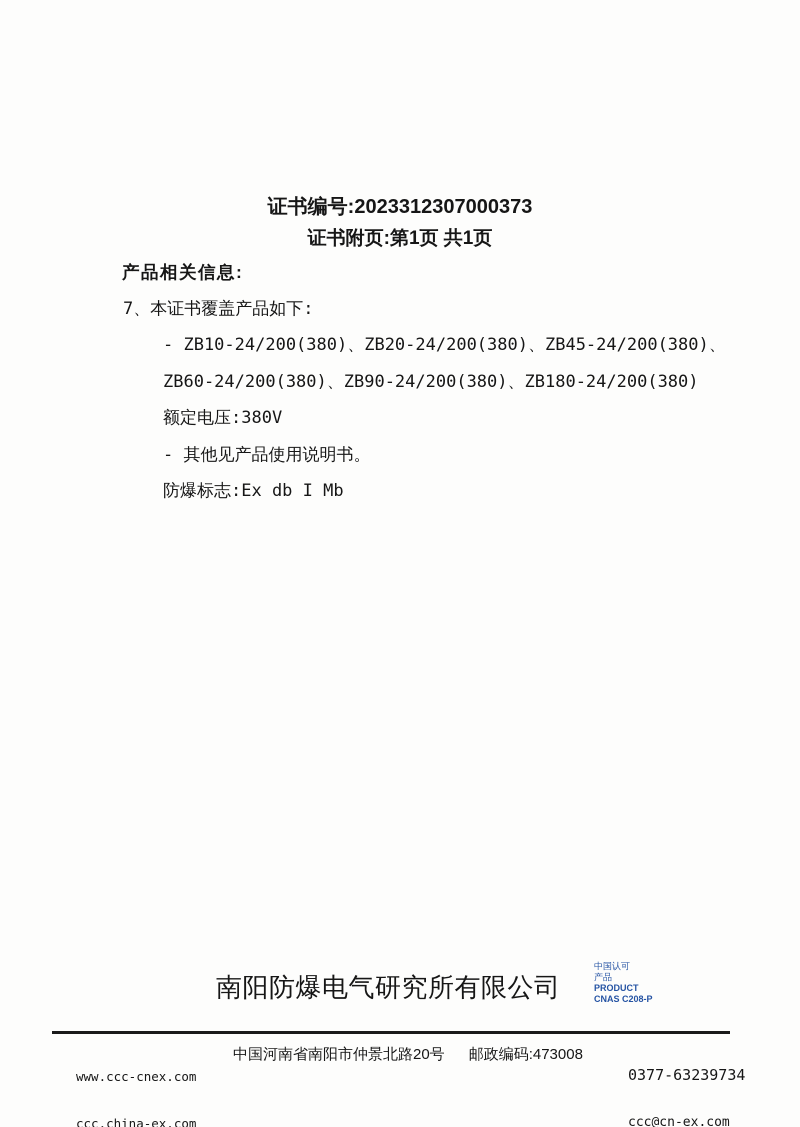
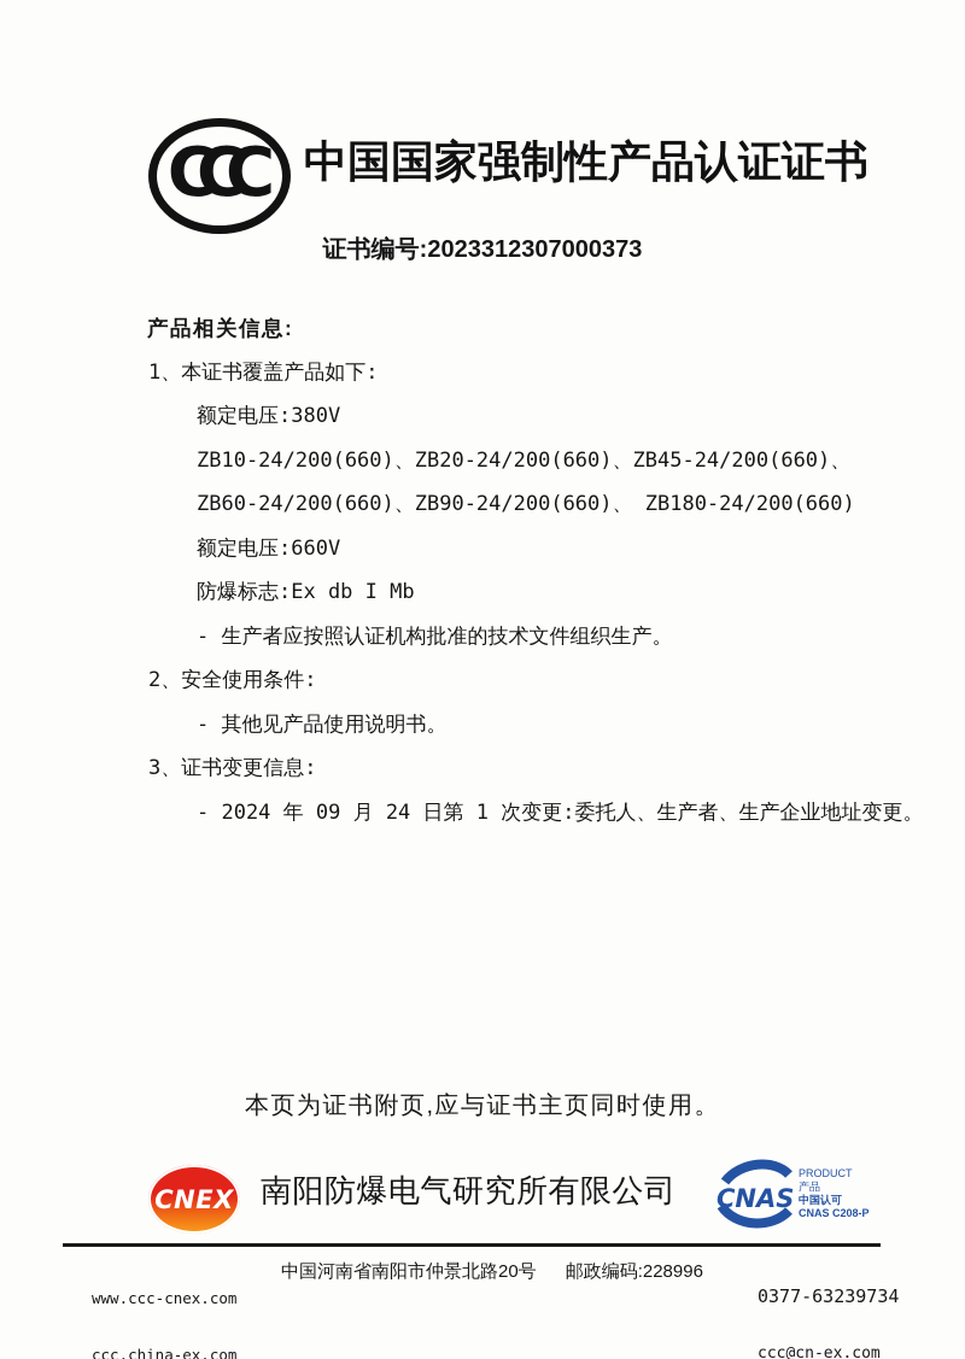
+ CCC
+ 中国国家强制性产品认证证书
  证书编号:2023312307000373
- 证书附页:第1页 共1页
  产品相关信息:
- 7、本证书覆盖产品如下:
+ 1、本证书覆盖产品如下:
- - ZB10-24/200(380)、ZB20-24/200(380)、ZB45-24/200(380)、
- ZB60-24/200(380)、ZB90-24/200(380)、ZB180-24/200(380)
  额定电压:380V
+ ZB10-24/200(660)、ZB20-24/200(660)、ZB45-24/200(660)、
+ ZB60-24/200(660)、ZB90-24/200(660)、 ZB180-24/200(660)
+ 额定电压:660V
- - 其他见产品使用说明书。
+ 防爆标志:Ex db I Mb
+ - 生产者应按照认证机构批准的技术文件组织生产。
+ 2、安全使用条件:
- 防爆标志:Ex db I Mb
+ - 其他见产品使用说明书。
+ 3、证书变更信息:
+ - 2024 年 09 月 24 日第 1 次变更:委托人、生产者、生产企业地址变更。
+ 本页为证书附页,应与证书主页同时使用。
+ CNEX
  南阳防爆电气研究所有限公司
+ CNAS
- 中国认可
+ PRODUCT
  产品
- PRODUCT
+ 中国认可
  CNAS C208-P
  www.ccc-cnex.com
  ccc.china-ex.com
- 中国河南省南阳市仲景北路20号 邮政编码:473008
+ 中国河南省南阳市仲景北路20号 邮政编码:228996
  0377-63239734
  ccc@cn-ex.com
